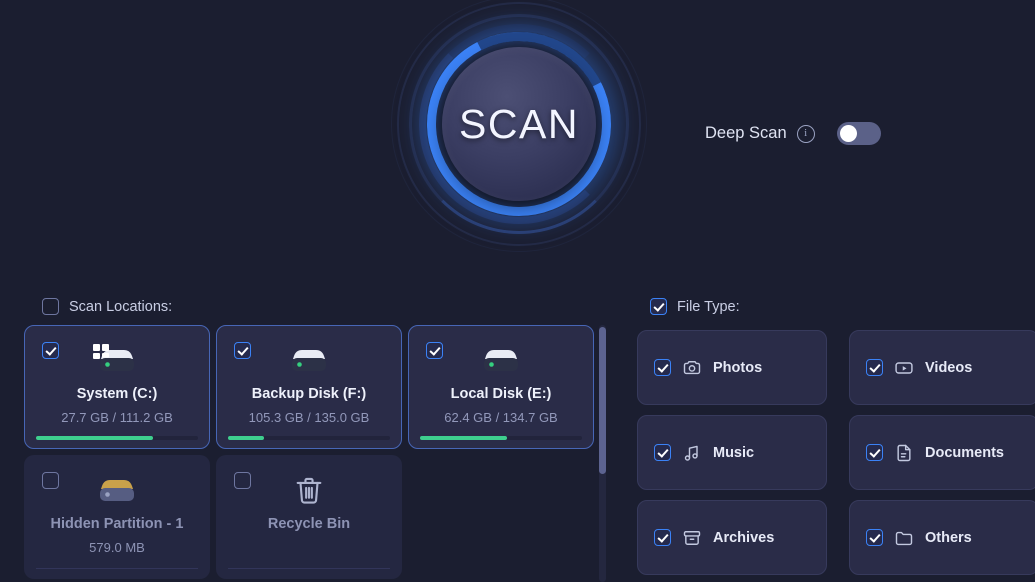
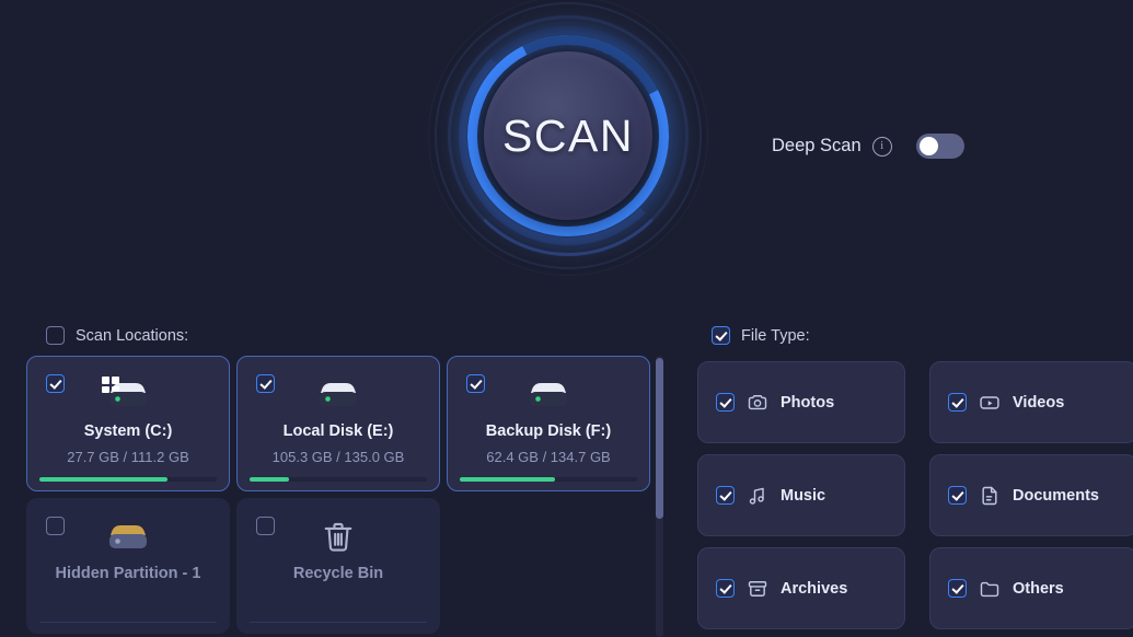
  SCAN
  Deep Scan
  i
  Scan Locations:
  File Type:
  System (C:)
  27.7 GB / 111.2 GB
- Backup Disk (F:)
+ Local Disk (E:)
  105.3 GB / 135.0 GB
- Local Disk (E:)
+ Backup Disk (F:)
  62.4 GB / 134.7 GB
  Hidden Partition - 1
- 579.0 MB
  Recycle Bin
  Photos
  Videos
  Music
  Documents
  Archives
  Others
